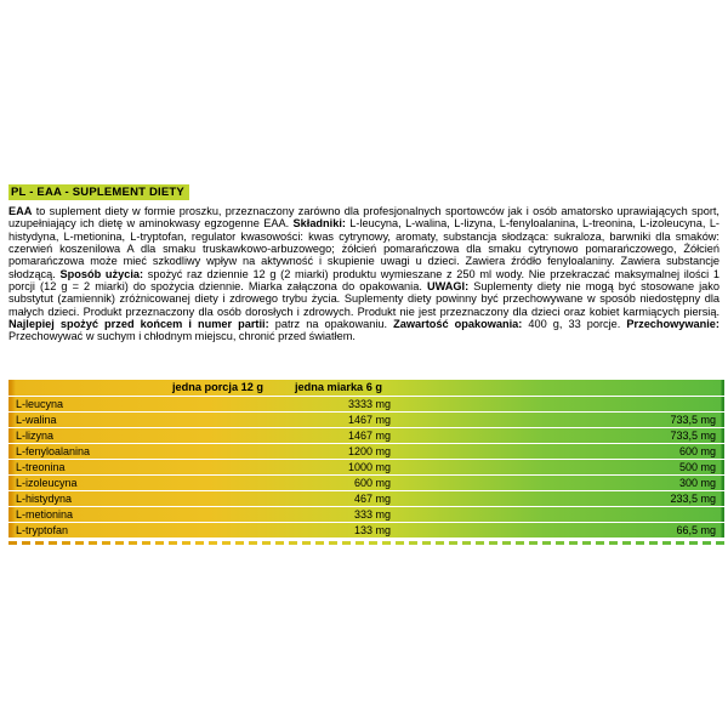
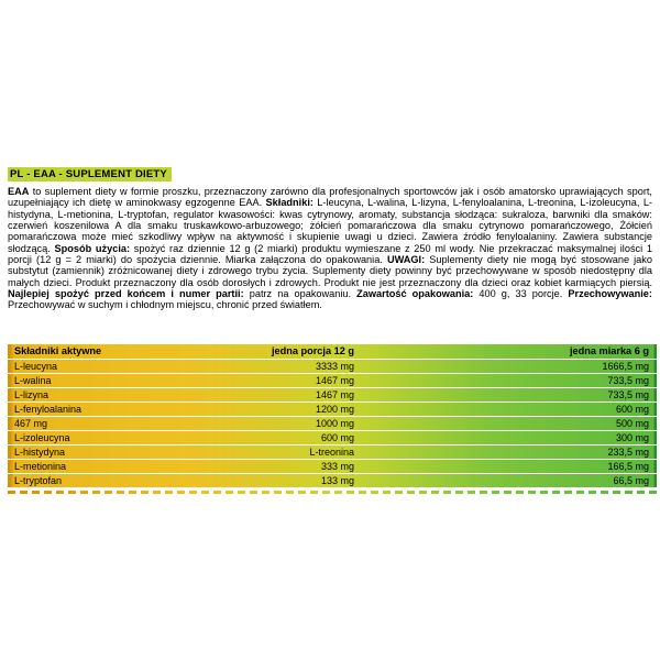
  PL - EAA - SUPLEMENT DIETY
  EAA to suplement diety w formie proszku, przeznaczony zarówno dla profesjonalnych sportowców jak i osób amatorsko uprawiających sport, uzupełniający ich dietę w aminokwasy egzogenne EAA. Składniki: L-leucyna, L-walina, L-lizyna, L-fenyloalanina, L-treonina, L-izoleucyna, L-histydyna, L-metionina, L-tryptofan, regulator kwasowości: kwas cytrynowy, aromaty, substancja słodząca: sukraloza, barwniki dla smaków: czerwień koszenilowa A dla smaku truskawkowo-arbuzowego; żółcień pomarańczowa dla smaku cytrynowo pomarańczowego, Żółcień pomarańczowa może mieć szkodliwy wpływ na aktywność i skupienie uwagi u dzieci. Zawiera źródło fenyloalaniny. Zawiera substancje słodzącą. Sposób użycia: spożyć raz dziennie 12 g (2 miarki) produktu wymieszane z 250 ml wody. Nie przekraczać maksymalnej ilości 1 porcji (12 g = 2 miarki) do spożycia dziennie. Miarka załączona do opakowania. UWAGI: Suplementy diety nie mogą być stosowane jako substytut (zamiennik) zróżnicowanej diety i zdrowego trybu życia. Suplementy diety powinny być przechowywane w sposób niedostępny dla małych dzieci. Produkt przeznaczony dla osób dorosłych i zdrowych. Produkt nie jest przeznaczony dla dzieci oraz kobiet karmiących piersią. Najlepiej spożyć przed końcem i numer partii: patrz na opakowaniu. Zawartość opakowania: 400 g, 33 porcje. Przechowywanie: Przechowywać w suchym i chłodnym miejscu, chronić przed światłem.
+ Składniki aktywne
  jedna porcja 12 g
  jedna miarka 6 g
  L-leucyna
  3333 mg
+ 1666,5 mg
  L-walina
  1467 mg
  733,5 mg
  L-lizyna
  1467 mg
  733,5 mg
  L-fenyloalanina
  1200 mg
  600 mg
- L-treonina
+ 467 mg
  1000 mg
  500 mg
  L-izoleucyna
  600 mg
  300 mg
  L-histydyna
- 467 mg
+ L-treonina
  233,5 mg
  L-metionina
  333 mg
+ 166,5 mg
  L-tryptofan
  133 mg
  66,5 mg
